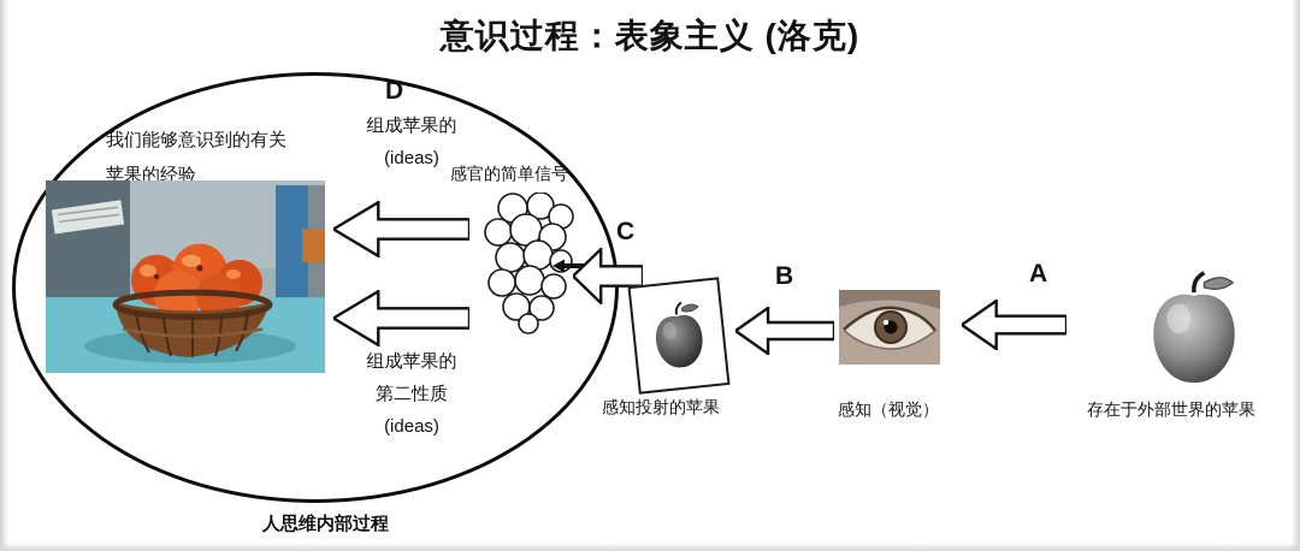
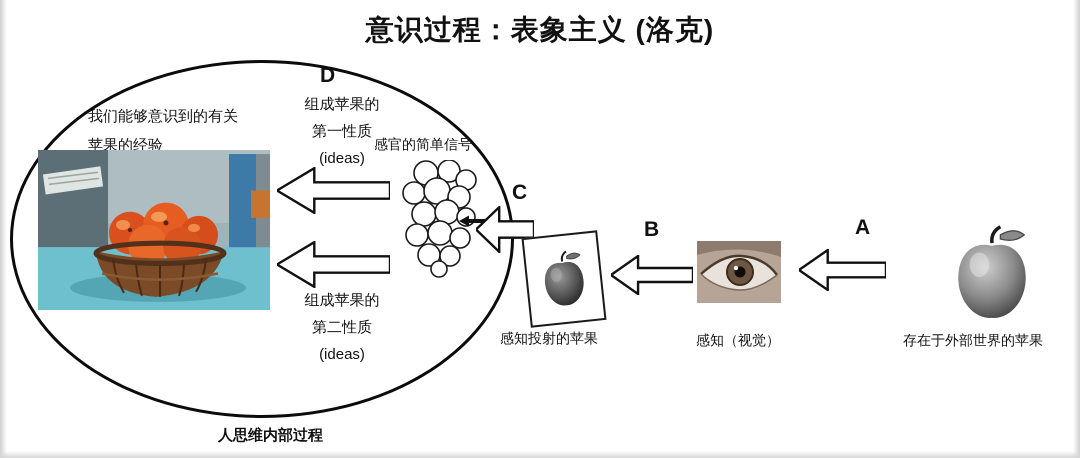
  意识过程：表象主义 (洛克)
  D
  C
  B
  A
  我们能够意识到的有关
  苹果的经验
  组成苹果的
+ 第一性质
  (ideas)
  组成苹果的
  第二性质
  (ideas)
  感官的简单信号
  人思维内部过程
  感知投射的苹果
  感知（视觉）
  存在于外部世界的苹果
